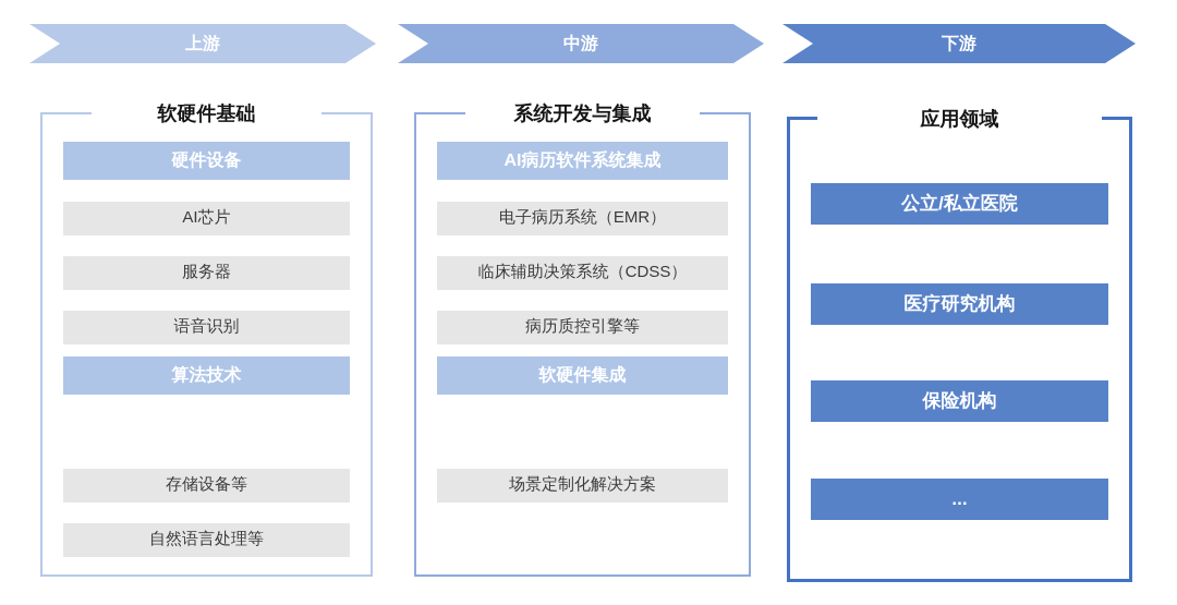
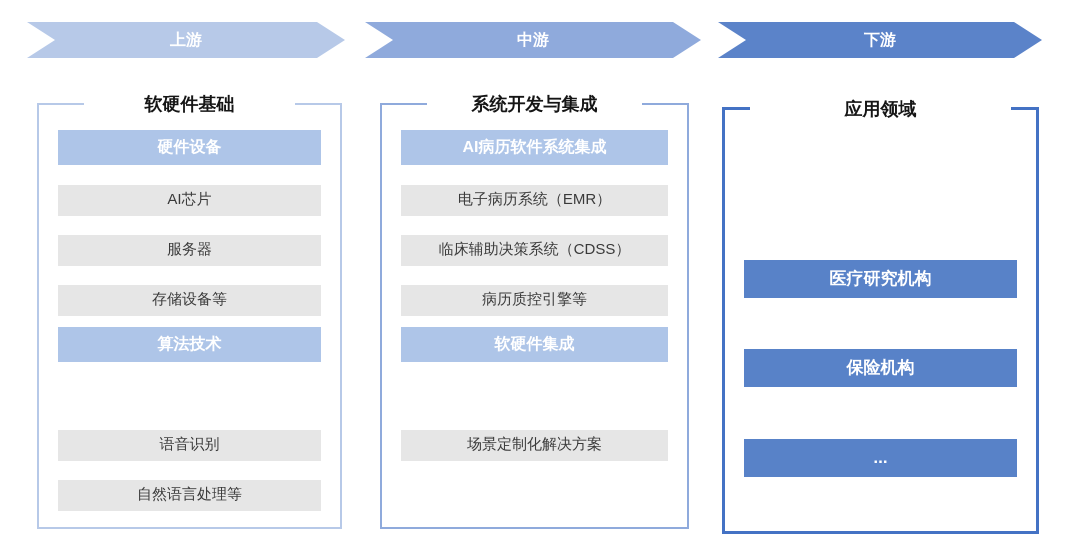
  上游
  中游
  下游
  软硬件基础
  硬件设备
  AI芯片
  服务器
- 语音识别
+ 存储设备等
  算法技术
- 存储设备等
+ 语音识别
  自然语言处理等
  系统开发与集成
  AI病历软件系统集成
  电子病历系统（EMR）
  临床辅助决策系统（CDSS）
  病历质控引擎等
  软硬件集成
  场景定制化解决方案
  应用领域
- 公立/私立医院
  医疗研究机构
  保险机构
  ...
